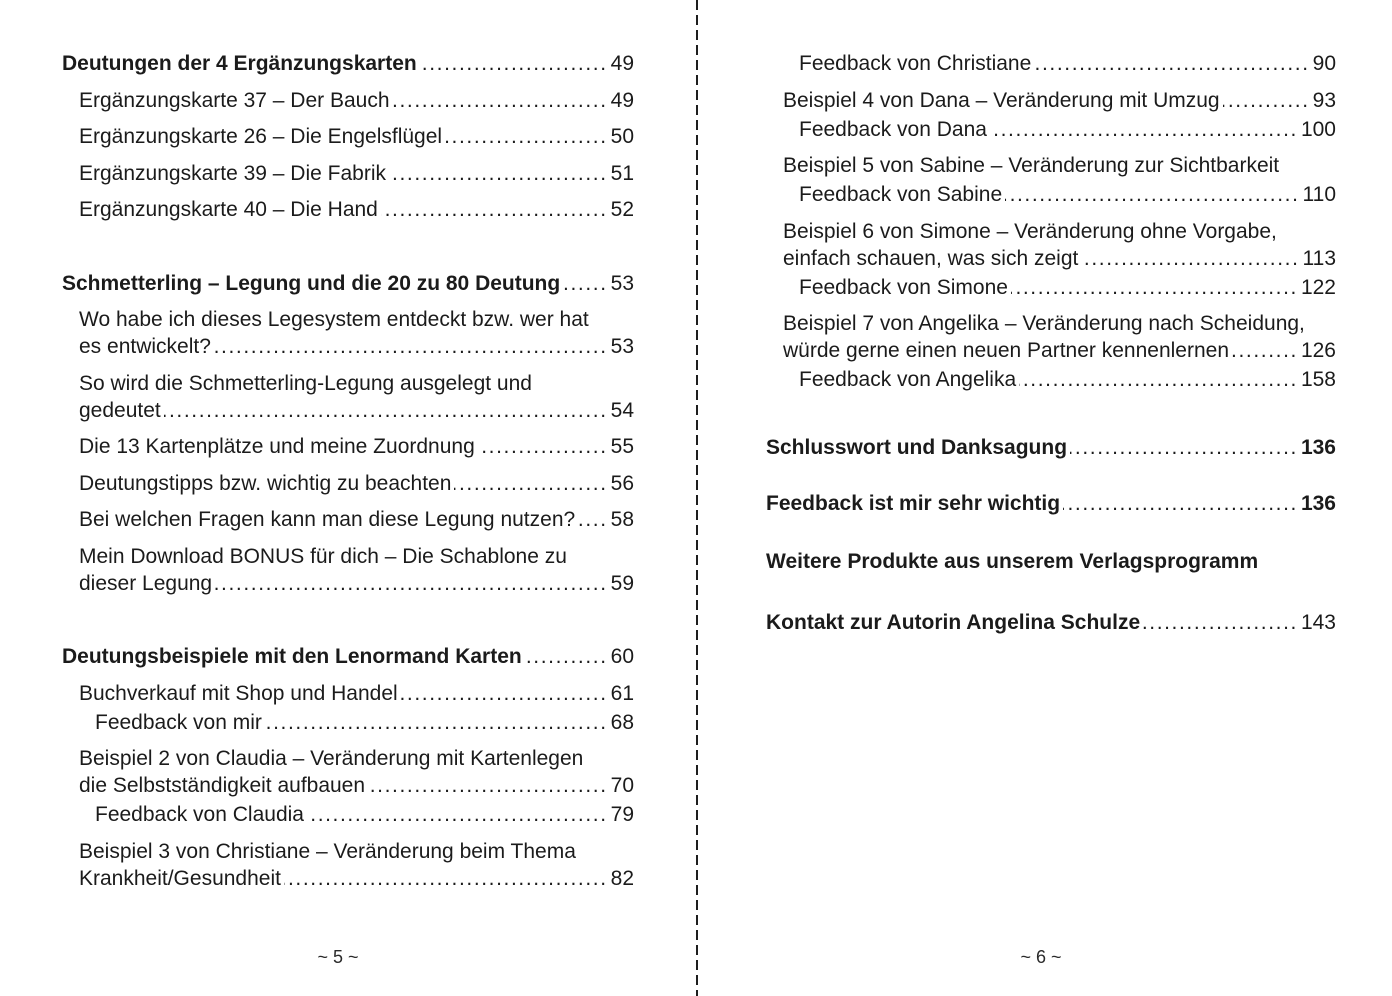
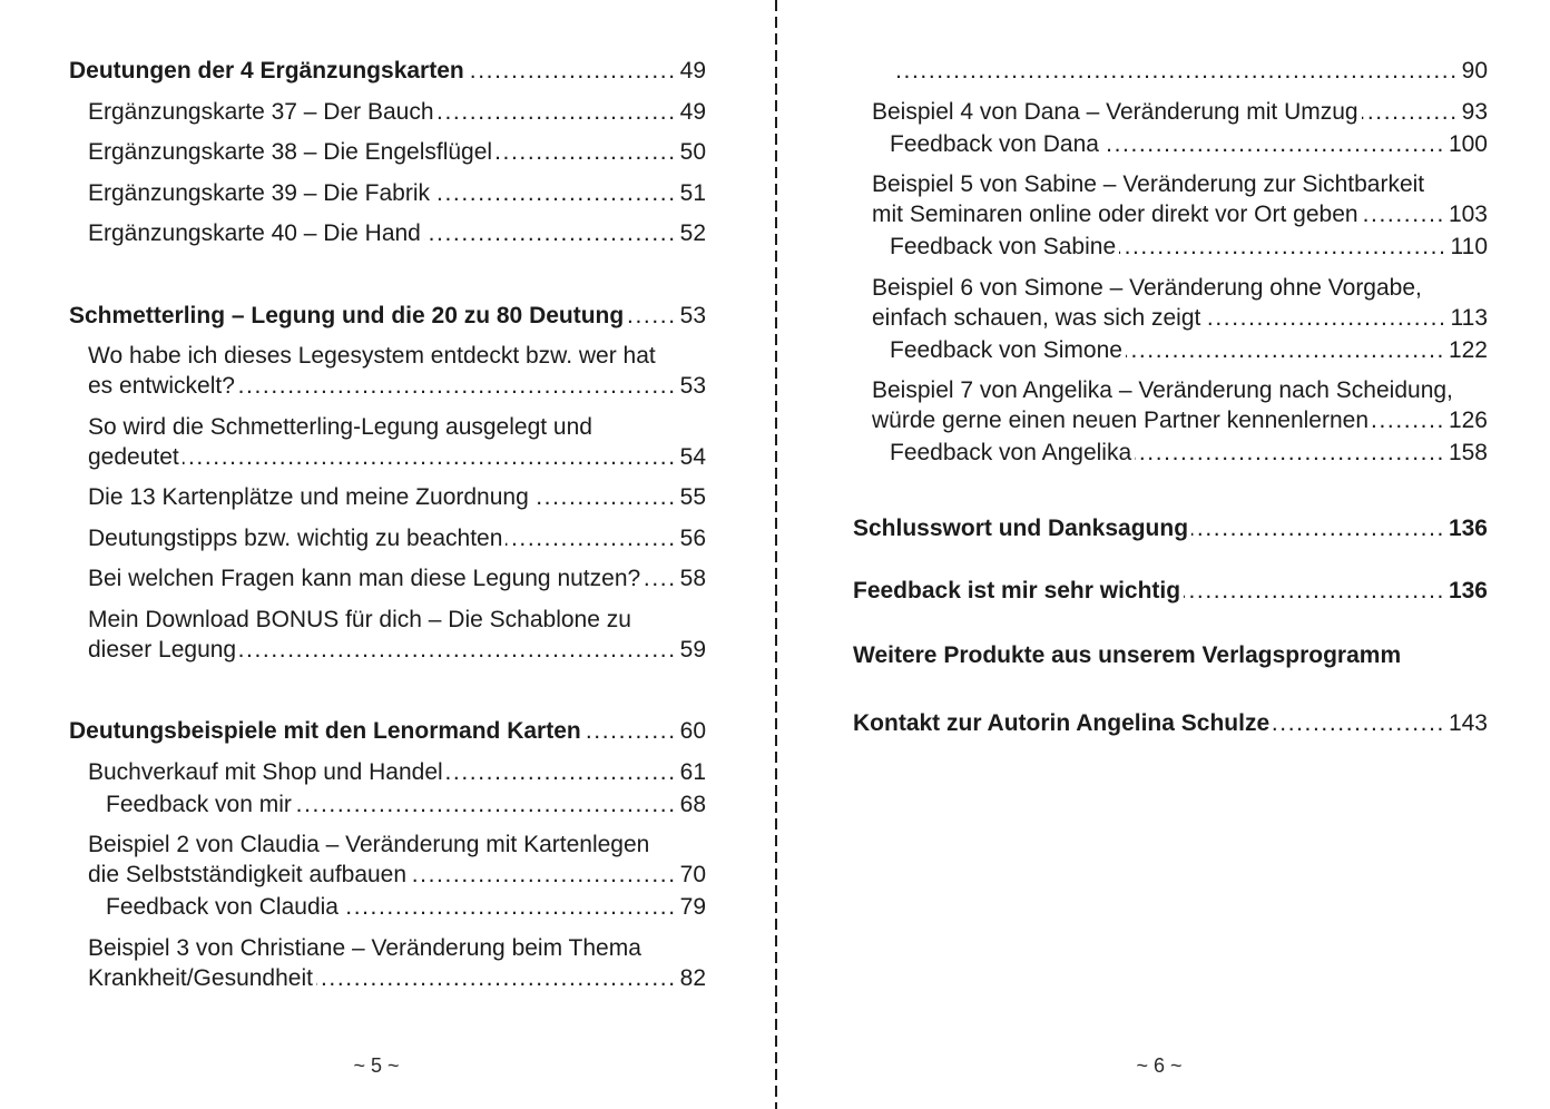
  Deutungen der 4 Ergänzungskarten
  49
  Ergänzungskarte 37 – Der Bauch
  49
- Ergänzungskarte 26 – Die Engelsflügel
+ Ergänzungskarte 38 – Die Engelsflügel
  50
  Ergänzungskarte 39 – Die Fabrik
  51
  Ergänzungskarte 40 – Die Hand
  52
  Schmetterling – Legung und die 20 zu 80 Deutung
  53
  Wo habe ich dieses Legesystem entdeckt bzw. wer hat
  es entwickelt?
  53
  So wird die Schmetterling-Legung ausgelegt und
  gedeutet
  54
  Die 13 Kartenplätze und meine Zuordnung
  55
  Deutungstipps bzw. wichtig zu beachten
  56
  Bei welchen Fragen kann man diese Legung nutzen?
  58
  Mein Download BONUS für dich – Die Schablone zu
  dieser Legung
  59
  Deutungsbeispiele mit den Lenormand Karten
  60
  Buchverkauf mit Shop und Handel
  61
  Feedback von mir
  68
  Beispiel 2 von Claudia – Veränderung mit Kartenlegen
  die Selbstständigkeit aufbauen
  70
  Feedback von Claudia
  79
  Beispiel 3 von Christiane – Veränderung beim Thema
  Krankheit/Gesundheit
  82
  ~ 5 ~
- Feedback von Christiane
  90
  Beispiel 4 von Dana – Veränderung mit Umzug
  93
  Feedback von Dana
  100
  Beispiel 5 von Sabine – Veränderung zur Sichtbarkeit
+ mit Seminaren online oder direkt vor Ort geben
+ 103
  Feedback von Sabine
  110
  Beispiel 6 von Simone – Veränderung ohne Vorgabe,
  einfach schauen, was sich zeigt
  113
  Feedback von Simone
  122
  Beispiel 7 von Angelika – Veränderung nach Scheidung,
  würde gerne einen neuen Partner kennenlernen
  126
  Feedback von Angelika
  158
  Schlusswort und Danksagung
  136
  Feedback ist mir sehr wichtig
  136
  Weitere Produkte aus unserem Verlagsprogramm
  Kontakt zur Autorin Angelina Schulze
  143
  ~ 6 ~
